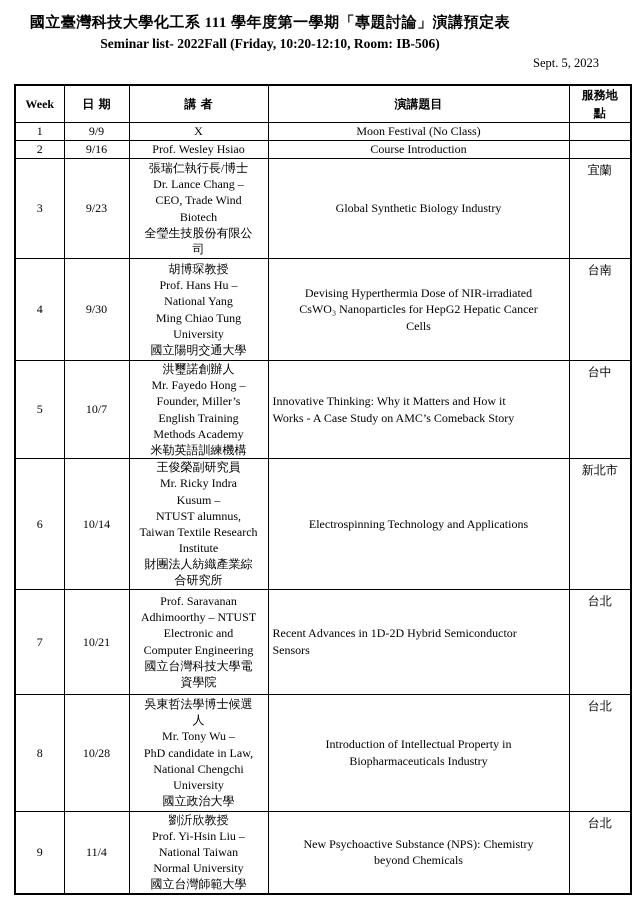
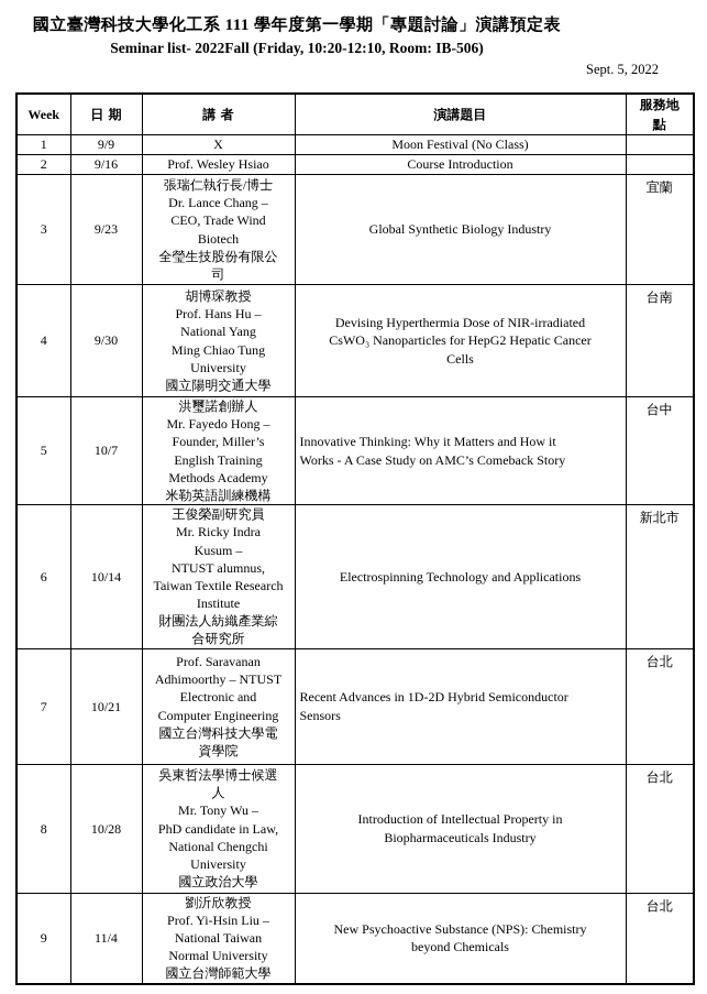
  國立臺灣科技大學化工系 111 學年度第一學期「專題討論」演講預定表
  Seminar list- 2022Fall (Friday, 10:20-12:10, Room: IB-506)
- Sept. 5, 2023
+ Sept. 5, 2022
  Week	日期	講者	演講題目	服務地點
  1	9/9	X	Moon Festival (No Class)
  2	9/16	Prof. Wesley Hsiao	Course Introduction
  3	9/23	張瑞仁執行長/博士 Dr. Lance Chang – CEO, Trade Wind Biotech 全瑩生技股份有限公 司	Global Synthetic Biology Industry	宜蘭
  4	9/30	胡博琛教授 Prof. Hans Hu – National Yang Ming Chiao Tung University 國立陽明交通大學	Devising Hyperthermia Dose of NIR-irradiated CsWO₃ Nanoparticles for HepG2 Hepatic Cancer Cells	台南
  5	10/7	洪璽諾創辦人 Mr. Fayedo Hong – Founder, Miller’s English Training Methods Academy 米勒英語訓練機構	Innovative Thinking: Why it Matters and How it Works - A Case Study on AMC’s Comeback Story	台中
  6	10/14	王俊榮副研究員 Mr. Ricky Indra Kusum – NTUST alumnus, Taiwan Textile Research Institute 財團法人紡織產業綜 合研究所	Electrospinning Technology and Applications	新北市
  7	10/21	Prof. Saravanan Adhimoorthy – NTUST Electronic and Computer Engineering 國立台灣科技大學電 資學院	Recent Advances in 1D-2D Hybrid Semiconductor Sensors	台北
  8	10/28	吳東哲法學博士候選 人 Mr. Tony Wu – PhD candidate in Law, National Chengchi University 國立政治大學	Introduction of Intellectual Property in Biopharmaceuticals Industry	台北
  9	11/4	劉沂欣教授 Prof. Yi-Hsin Liu – National Taiwan Normal University 國立台灣師範大學	New Psychoactive Substance (NPS): Chemistry beyond Chemicals	台北
